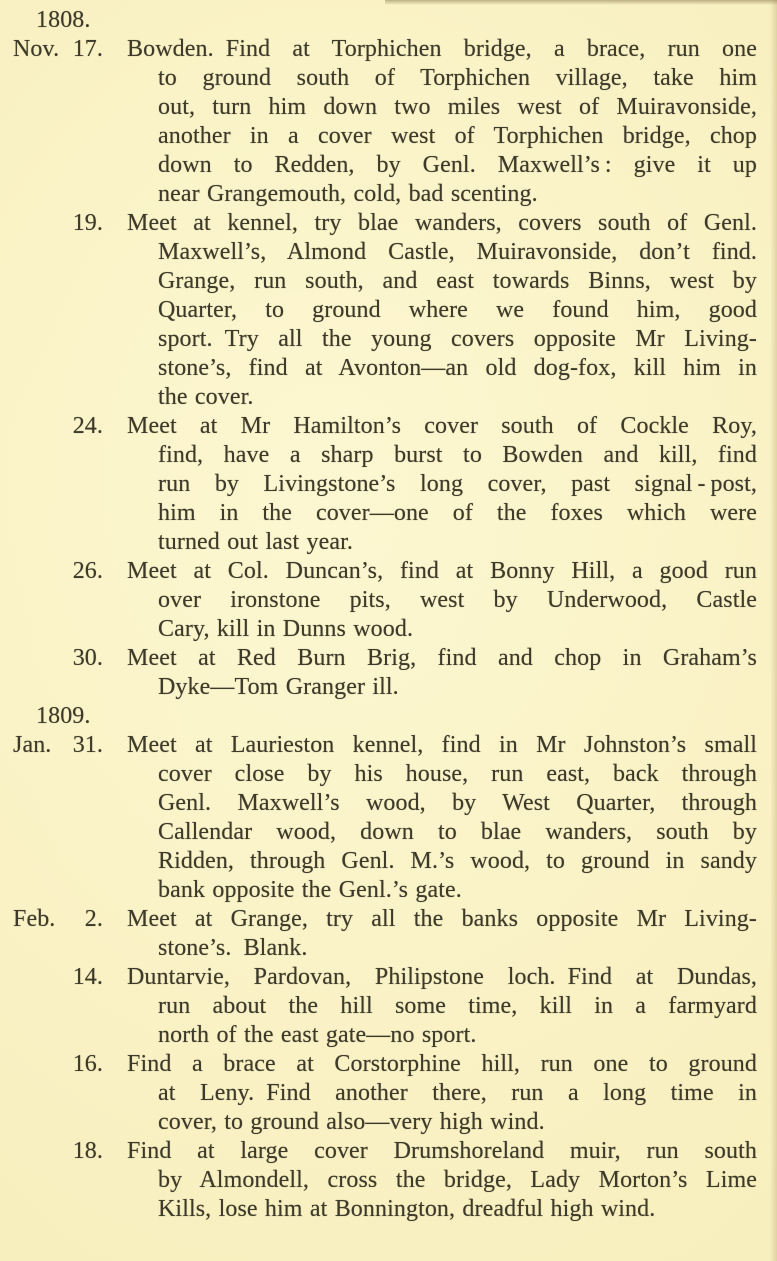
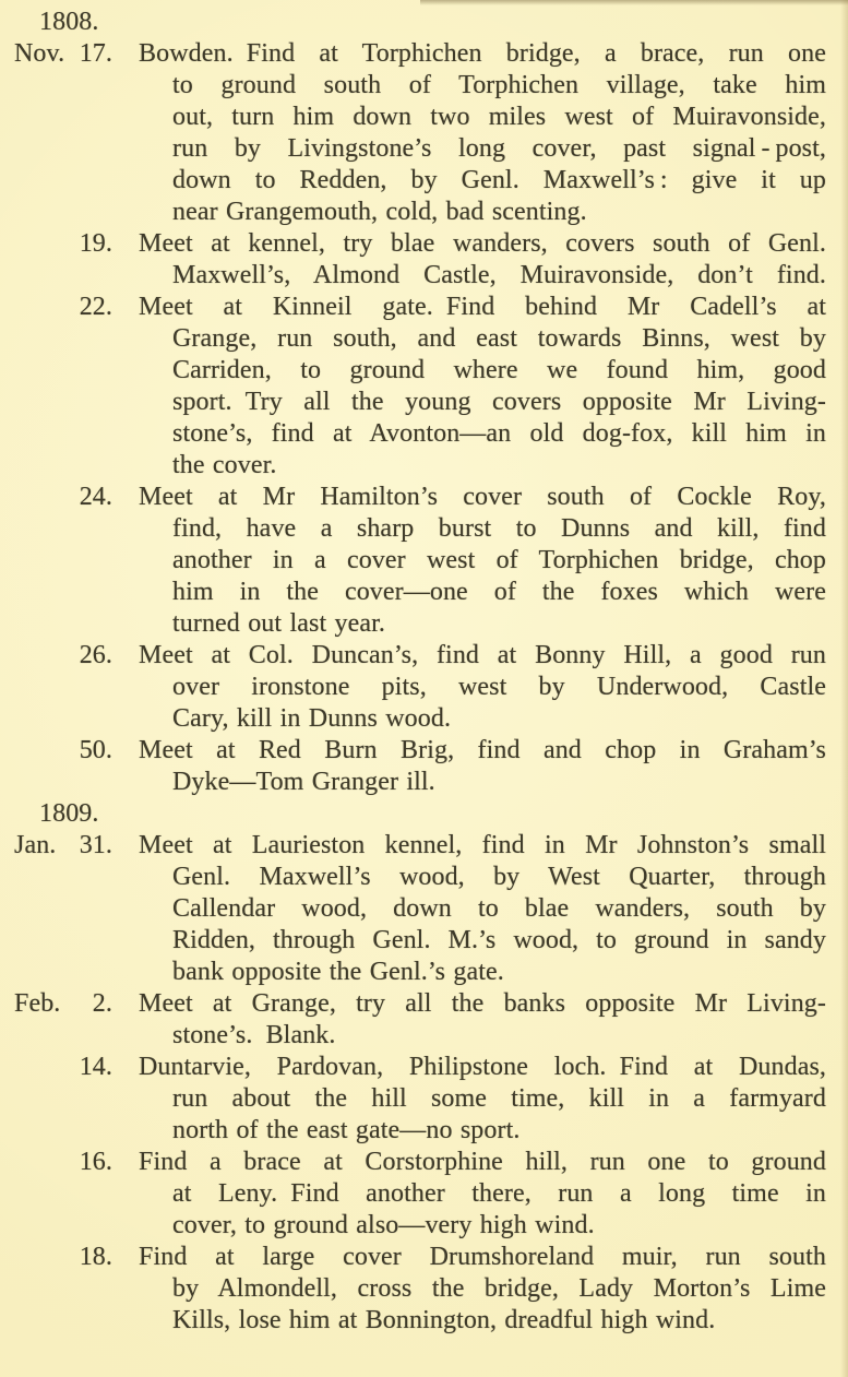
  1808.
  Nov.
  17.
  Bowden. Find at Torphichen bridge, a brace, run one
  to ground south of Torphichen village, take him
  out, turn him down two miles west of Muiravonside,
- another in a cover west of Torphichen bridge, chop
+ run by Livingstone’s long cover, past signal - post,
  down to Redden, by Genl. Maxwell’s : give it up
  near Grangemouth, cold, bad scenting.
  19.
  Meet at kennel, try blae wanders, covers south of Genl.
  Maxwell’s, Almond Castle, Muiravonside, don’t find.
+ 22.
+ Meet at Kinneil gate. Find behind Mr Cadell’s at
  Grange, run south, and east towards Binns, west by
- Quarter, to ground where we found him, good
+ Carriden, to ground where we found him, good
  sport. Try all the young covers opposite Mr Living-
  stone’s, find at Avonton—an old dog-fox, kill him in
  the cover.
  24.
  Meet at Mr Hamilton’s cover south of Cockle Roy,
- find, have a sharp burst to Bowden and kill, find
+ find, have a sharp burst to Dunns and kill, find
- run by Livingstone’s long cover, past signal - post,
+ another in a cover west of Torphichen bridge, chop
  him in the cover—one of the foxes which were
  turned out last year.
  26.
  Meet at Col. Duncan’s, find at Bonny Hill, a good run
  over ironstone pits, west by Underwood, Castle
  Cary, kill in Dunns wood.
- 30.
+ 50.
  Meet at Red Burn Brig, find and chop in Graham’s
  Dyke—Tom Granger ill.
  1809.
  Jan.
  31.
  Meet at Laurieston kennel, find in Mr Johnston’s small
- cover close by his house, run east, back through
  Genl. Maxwell’s wood, by West Quarter, through
  Callendar wood, down to blae wanders, south by
  Ridden, through Genl. M.’s wood, to ground in sandy
  bank opposite the Genl.’s gate.
  Feb.
  2.
  Meet at Grange, try all the banks opposite Mr Living-
  stone’s. Blank.
  14.
  Duntarvie, Pardovan, Philipstone loch. Find at Dundas,
  run about the hill some time, kill in a farmyard
  north of the east gate—no sport.
  16.
  Find a brace at Corstorphine hill, run one to ground
  at Leny. Find another there, run a long time in
  cover, to ground also—very high wind.
  18.
  Find at large cover Drumshoreland muir, run south
  by Almondell, cross the bridge, Lady Morton’s Lime
  Kills, lose him at Bonnington, dreadful high wind.
